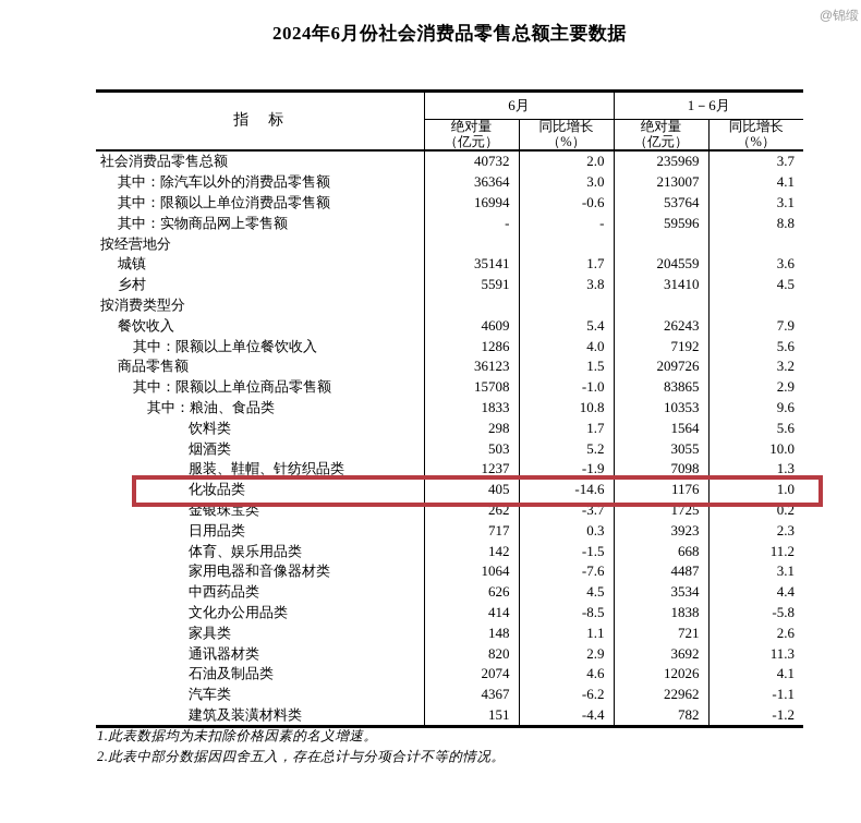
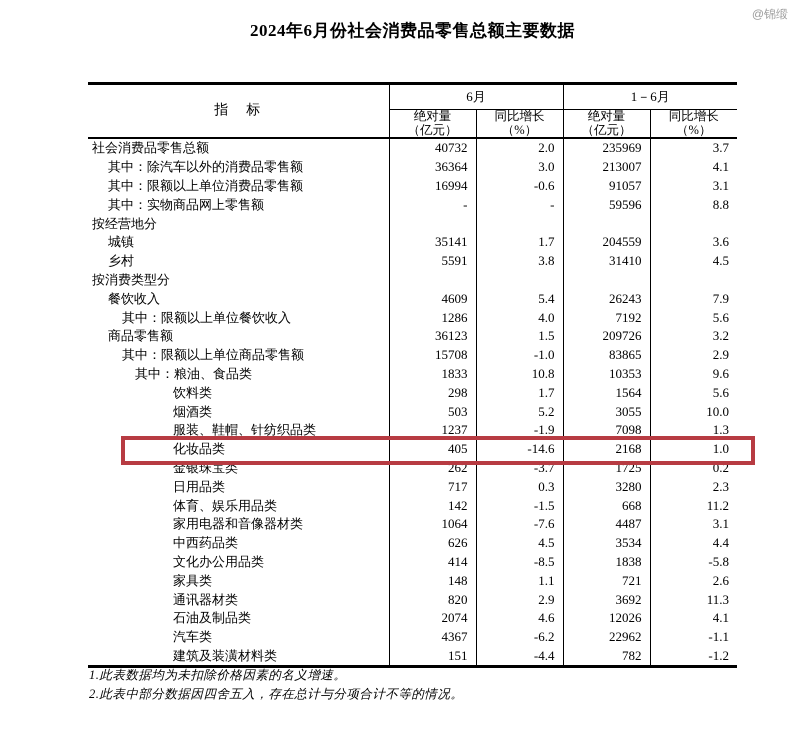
  @锦缎
  2024年6月份社会消费品零售总额主要数据
  指 标	6月	1－6月
  绝对量（亿元）	同比增长（%）	绝对量（亿元）	同比增长（%）
  社会消费品零售总额	40732	2.0	235969	3.7
  其中：除汽车以外的消费品零售额	36364	3.0	213007	4.1
- 其中：限额以上单位消费品零售额	16994	-0.6	53764	3.1
+ 其中：限额以上单位消费品零售额	16994	-0.6	91057	3.1
  其中：实物商品网上零售额	-	-	59596	8.8
  按经营地分
  城镇	35141	1.7	204559	3.6
  乡村	5591	3.8	31410	4.5
  按消费类型分
  餐饮收入	4609	5.4	26243	7.9
  其中：限额以上单位餐饮收入	1286	4.0	7192	5.6
  商品零售额	36123	1.5	209726	3.2
  其中：限额以上单位商品零售额	15708	-1.0	83865	2.9
  其中：粮油、食品类	1833	10.8	10353	9.6
  饮料类	298	1.7	1564	5.6
  烟酒类	503	5.2	3055	10.0
  服装、鞋帽、针纺织品类	1237	-1.9	7098	1.3
- 化妆品类	405	-14.6	1176	1.0
+ 化妆品类	405	-14.6	2168	1.0
  金银珠宝类	262	-3.7	1725	0.2
- 日用品类	717	0.3	3923	2.3
+ 日用品类	717	0.3	3280	2.3
  体育、娱乐用品类	142	-1.5	668	11.2
  家用电器和音像器材类	1064	-7.6	4487	3.1
  中西药品类	626	4.5	3534	4.4
  文化办公用品类	414	-8.5	1838	-5.8
  家具类	148	1.1	721	2.6
  通讯器材类	820	2.9	3692	11.3
  石油及制品类	2074	4.6	12026	4.1
  汽车类	4367	-6.2	22962	-1.1
  建筑及装潢材料类	151	-4.4	782	-1.2
  1.此表数据均为未扣除价格因素的名义增速。
  2.此表中部分数据因四舍五入，存在总计与分项合计不等的情况。
